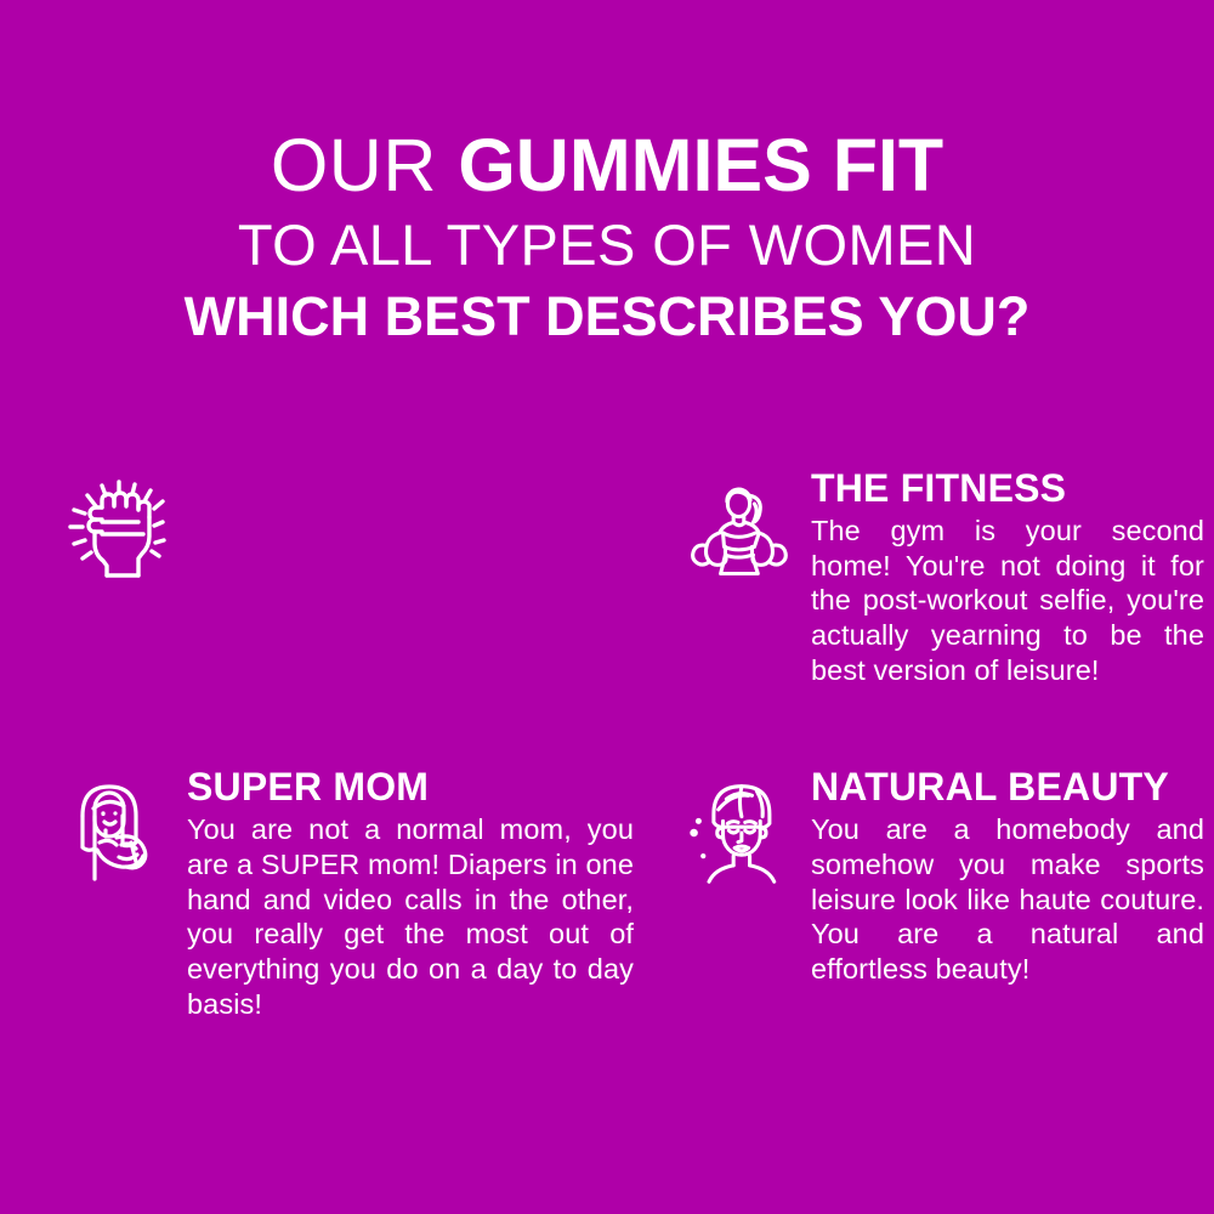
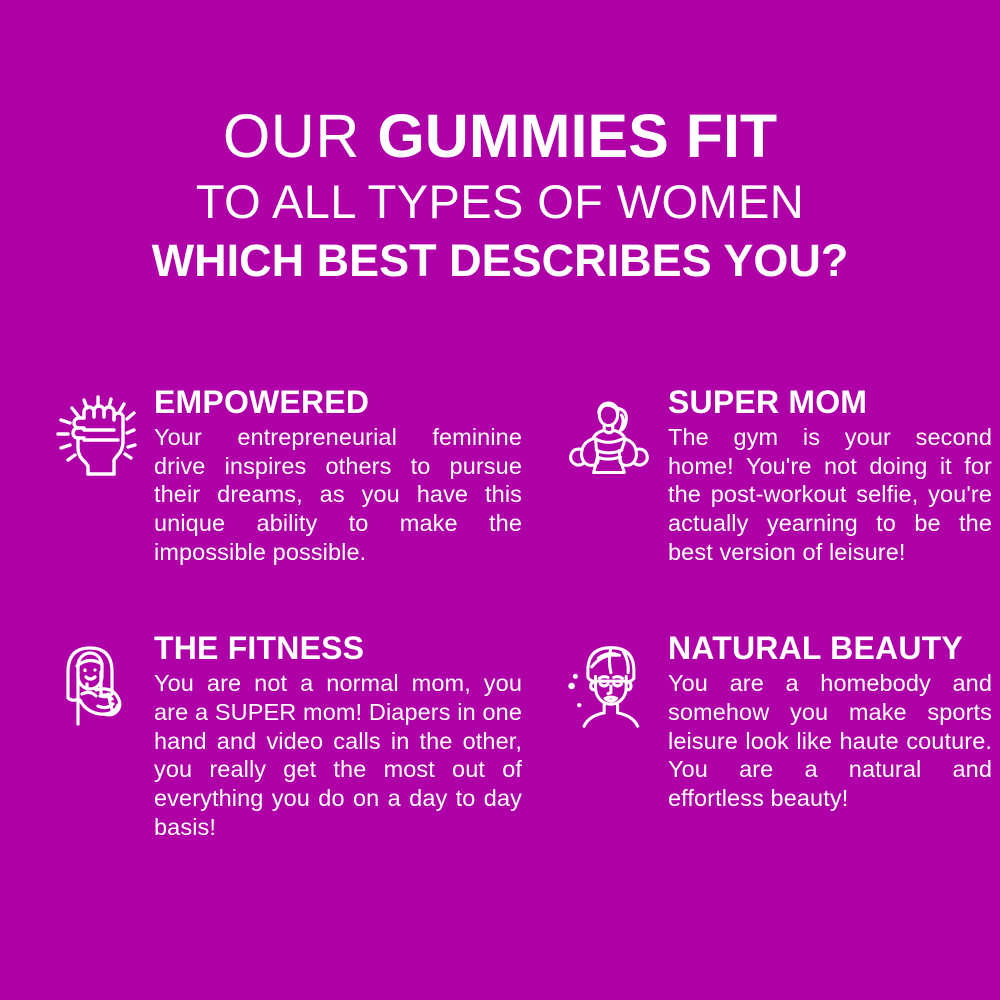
  OUR GUMMIES FIT
  TO ALL TYPES OF WOMEN
  WHICH BEST DESCRIBES YOU?
+ EMPOWERED
+ Your entrepreneurial feminine drive inspires others to pursue their dreams, as you have this unique ability to make the impossible possible.
- THE FITNESS
+ SUPER MOM
  The gym is your second home! You're not doing it for the post-workout selfie, you're actually yearning to be the best version of leisure!
- SUPER MOM
+ THE FITNESS
  You are not a normal mom, you are a SUPER mom! Diapers in one hand and video calls in the other, you really get the most out of everything you do on a day to day basis!
  NATURAL BEAUTY
  You are a homebody and somehow you make sports leisure look like haute couture. You are a natural and effortless beauty!
